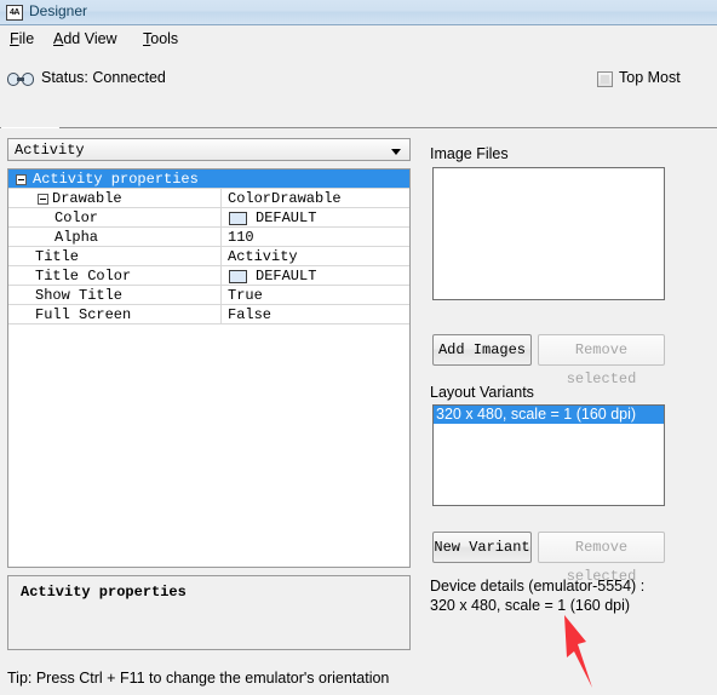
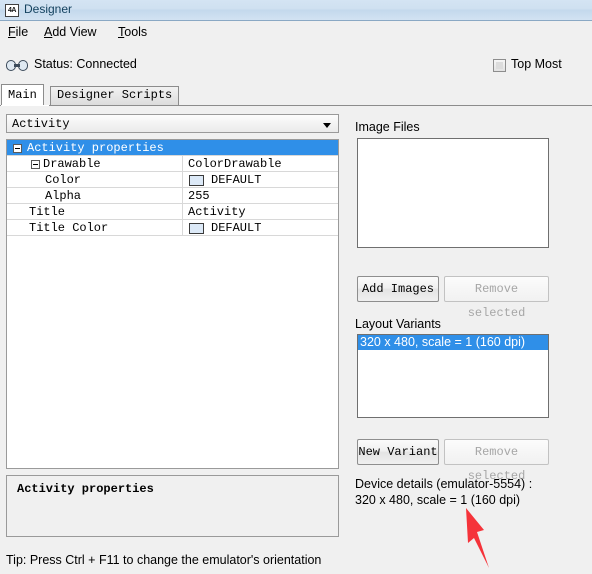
  Designer
  File
  Add View
  Tools
  Status: Connected
  Top Most
+ Main
+ Designer Scripts
  Activity
  Activity properties
  Drawable
  ColorDrawable
  Color
  DEFAULT
  Alpha
- 110
+ 255
  Title
  Activity
  Title Color
  DEFAULT
- Show Title
- True
- Full Screen
- False
  Activity properties
  Tip: Press Ctrl + F11 to change the emulator's orientation
  Image Files
  Add Images
  Remove selected
  Layout Variants
  320 x 480, scale = 1 (160 dpi)
  New Variant
  Remove selected
  Device details (emulator-5554) :
  320 x 480, scale = 1 (160 dpi)
